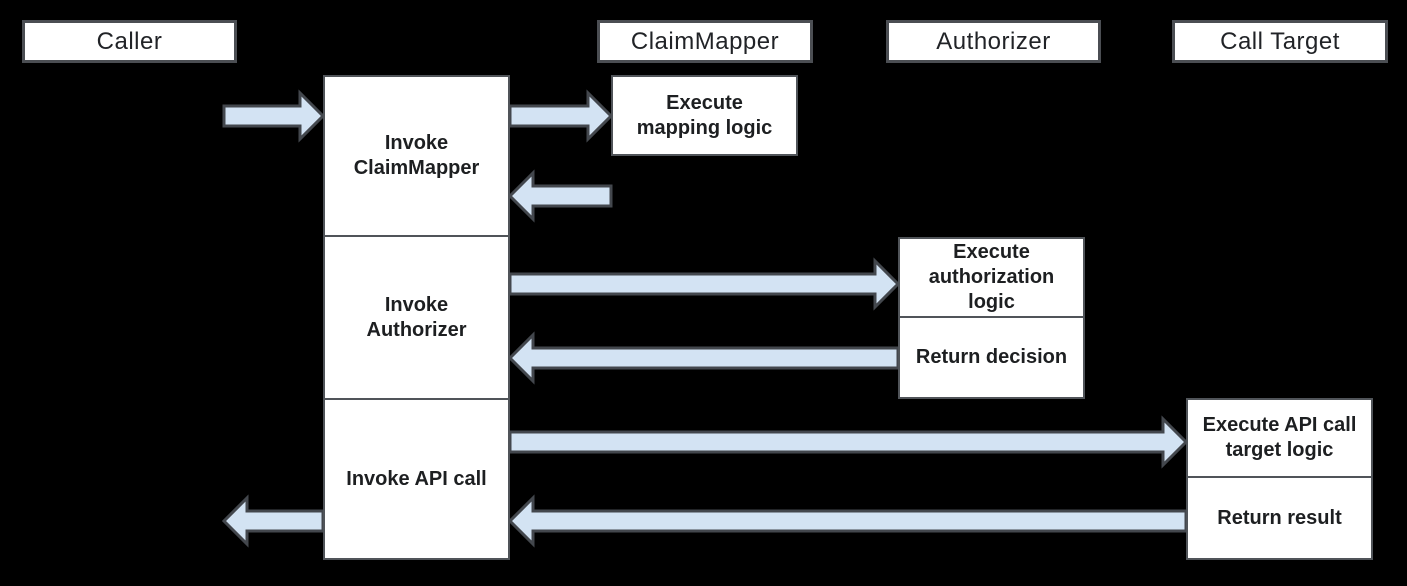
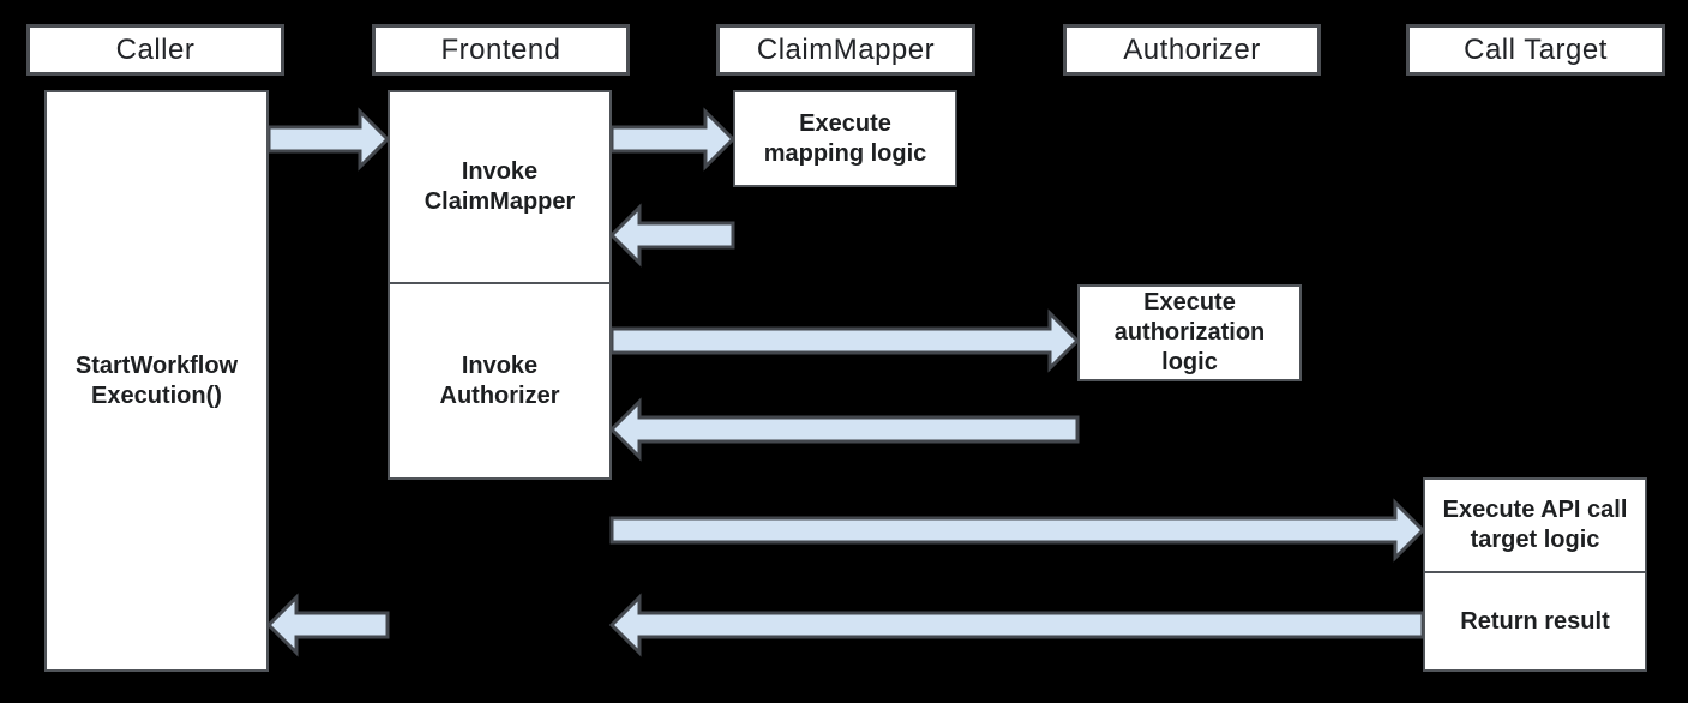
  Caller
+ Frontend
  ClaimMapper
  Authorizer
  Call Target
+ StartWorkflow
+ Execution()
  Invoke
  ClaimMapper
  Invoke
  Authorizer
- Invoke API call
  Execute
  mapping logic
  Execute
  authorization
  logic
- Return decision
  Execute API call
  target logic
  Return result
